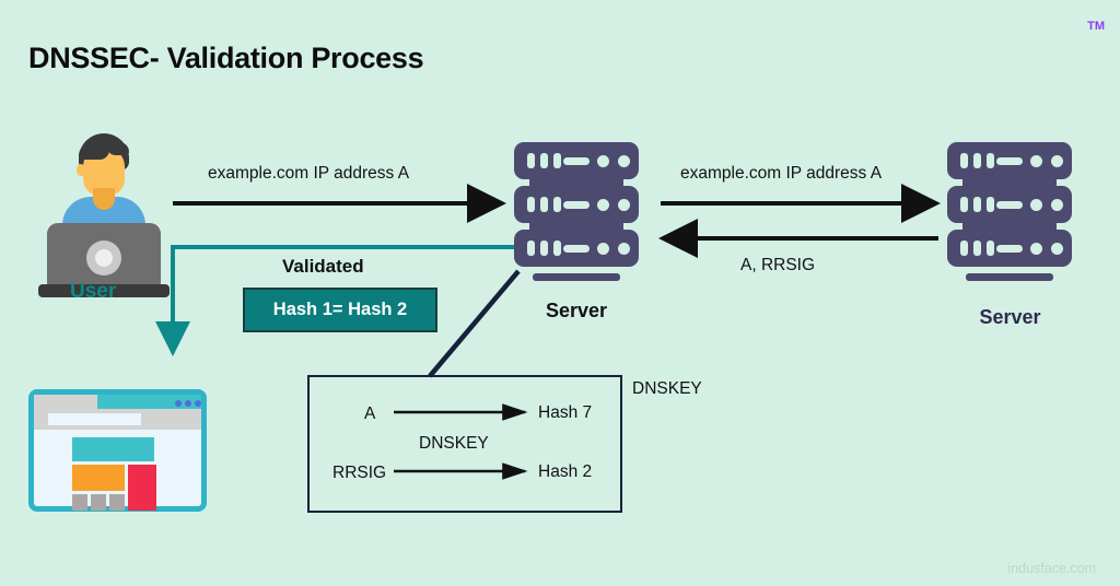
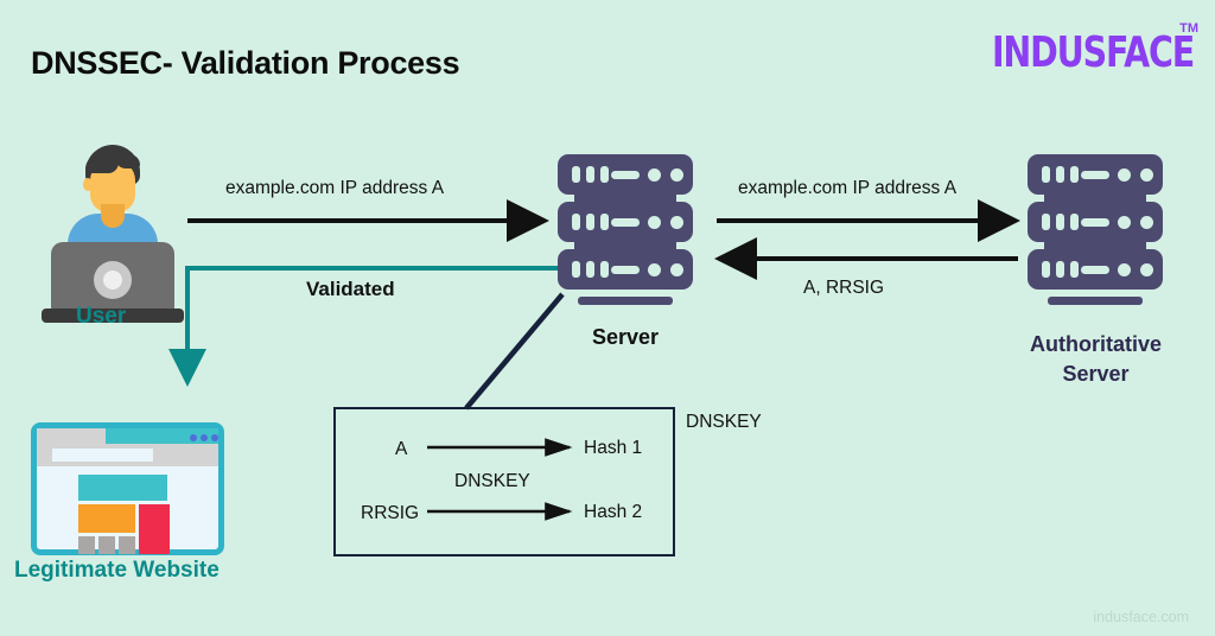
  DNSSEC- Validation Process
+ INDUSFACE
  TM
  User
  Server
+ Authoritative
  Server
  example.com IP address A
  example.com IP address A
  A, RRSIG
  Validated
- Hash 1= Hash 2
  A
- Hash 7
+ Hash 1
  DNSKEY
  RRSIG
  Hash 2
  DNSKEY
+ Legitimate Website
  indusface.com
